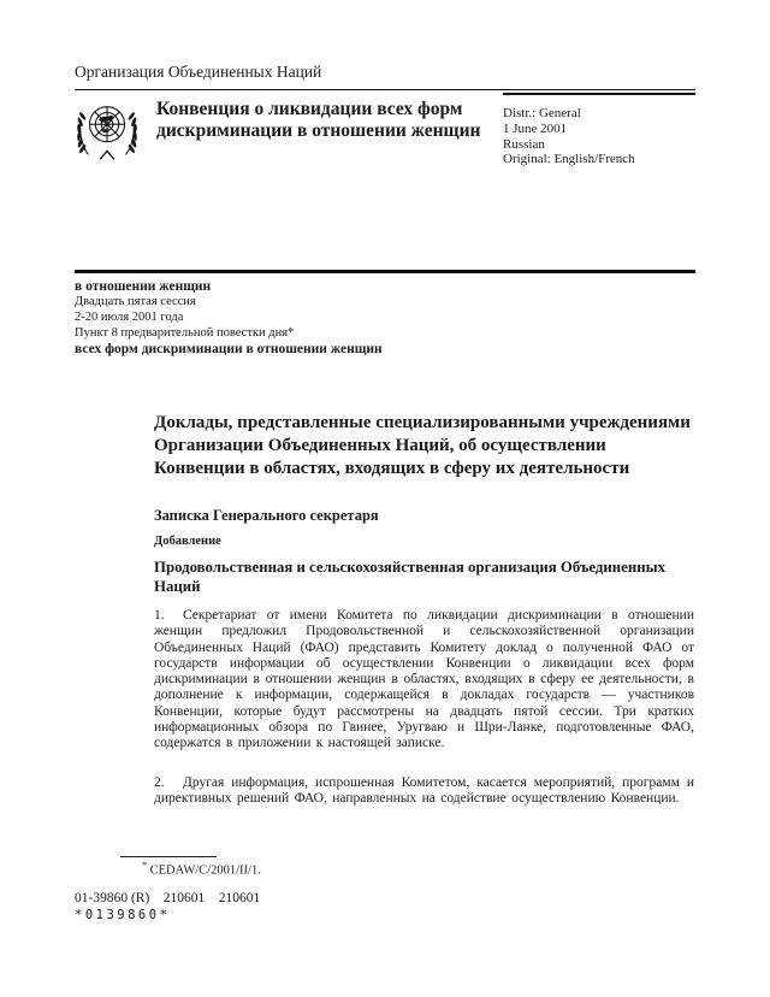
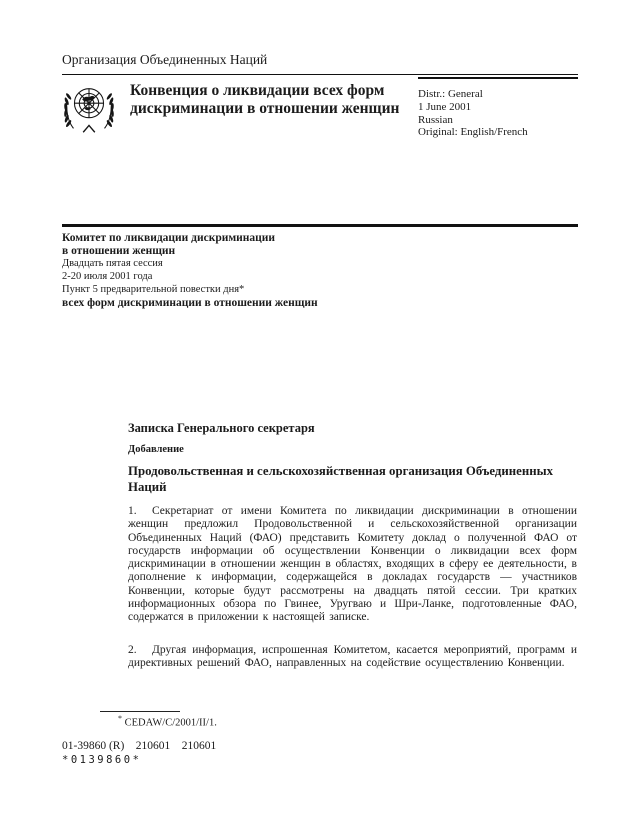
  Организация Объединенных Наций
  Конвенция о ликвидации всех форм дискриминации в отношении женщин
  Distr.: General
  1 June 2001
  Russian
  Original: English/French
+ Комитет по ликвидации дискриминации
  в отношении женщин
  Двадцать пятая сессия
  2-20 июля 2001 года
- Пункт 8 предварительной повестки дня*
+ Пункт 5 предварительной повестки дня*
  всех форм дискриминации в отношении женщин
- Доклады, представленные специализированными учреждениями Организации Объединенных Наций, об осуществлении Конвенции в областях, входящих в сферу их деятельности
  Записка Генерального секретаря
  Добавление
  Продовольственная и сельскохозяйственная организация Объединенных Наций
  1. Секретариат от имени Комитета по ликвидации дискриминации в отношении женщин предложил Продовольственной и сельскохозяйственной организации Объединенных Наций (ФАО) представить Комитету доклад о полученной ФАО от государств информации об осуществлении Конвенции о ликвидации всех форм дискриминации в отношении женщин в областях, входящих в сферу ее деятельности, в дополнение к информации, содержащейся в докладах государств — участников Конвенции, которые будут рассмотрены на двадцать пятой сессии. Три кратких информационных обзора по Гвинее, Уругваю и Шри-Ланке, подготовленные ФАО, содержатся в приложении к настоящей записке.
  2. Другая информация, испрошенная Комитетом, касается мероприятий, программ и директивных решений ФАО, направленных на содействие осуществлению Конвенции.
  * CEDAW/C/2001/II/1.
  01-39860 (R) 210601 210601
  *0139860*
